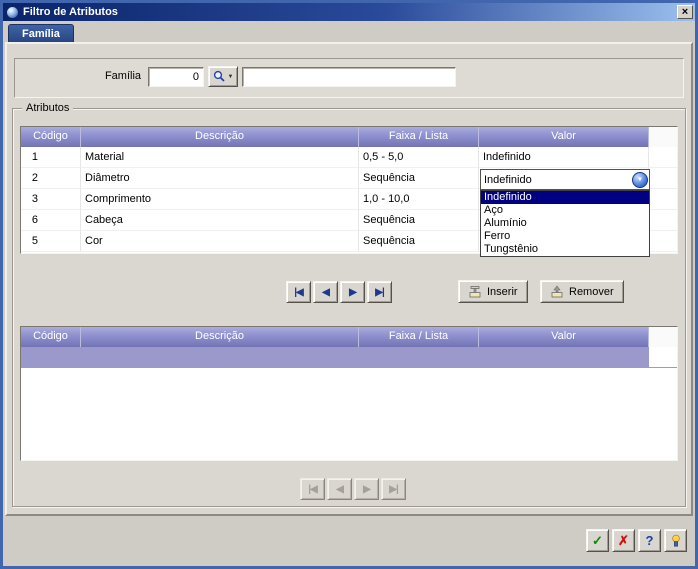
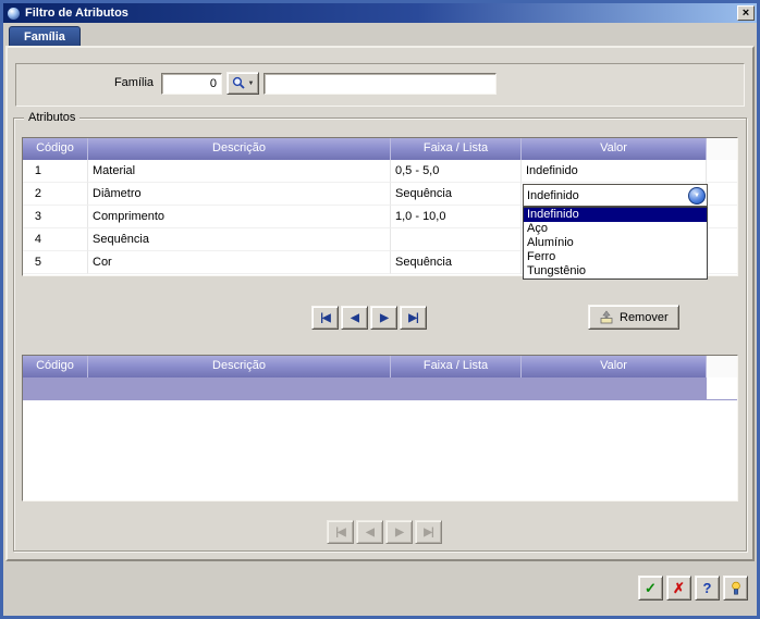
  Filtro de Atributos
  ×
  Família
  Família
  0
  Atributos
  Código
  Descrição
  Faixa / Lista
  Valor
  1
  Material
  0,5 - 5,0
  Indefinido
  2
  Diâmetro
  Sequência
  3
  Comprimento
  1,0 - 10,0
- 6
+ 4
- Cabeça
  Sequência
  5
  Cor
  Sequência
  Indefinido
  Indefinido
  Aço
  Alumínio
  Ferro
  Tungstênio
  |◀
  ◀
  ▶
  ▶|
- Inserir
  Remover
  Código
  Descrição
  Faixa / Lista
  Valor
  |◀
  ◀
  ▶
  ▶|
  ✓
  ✗
  ?
